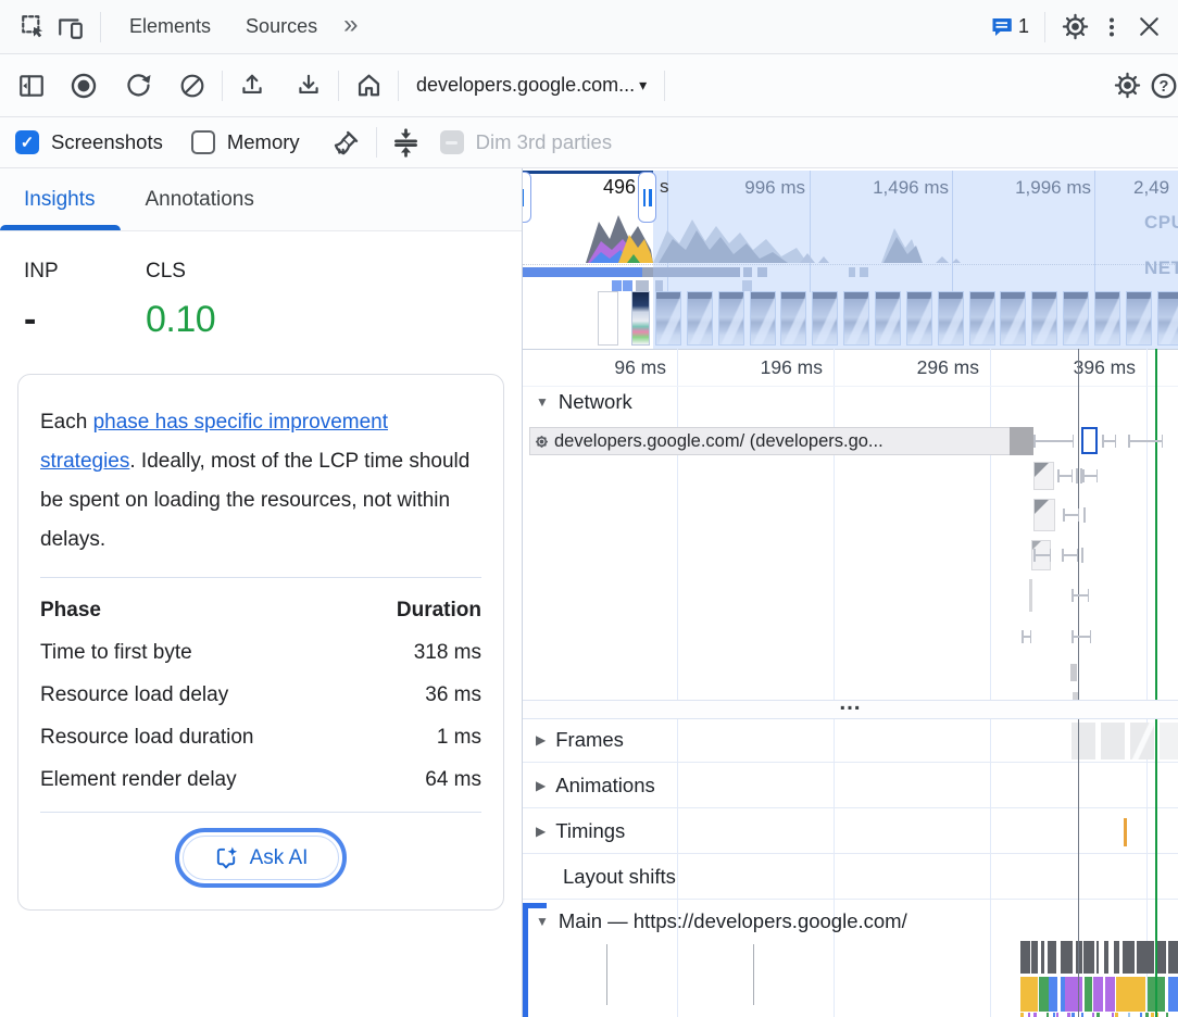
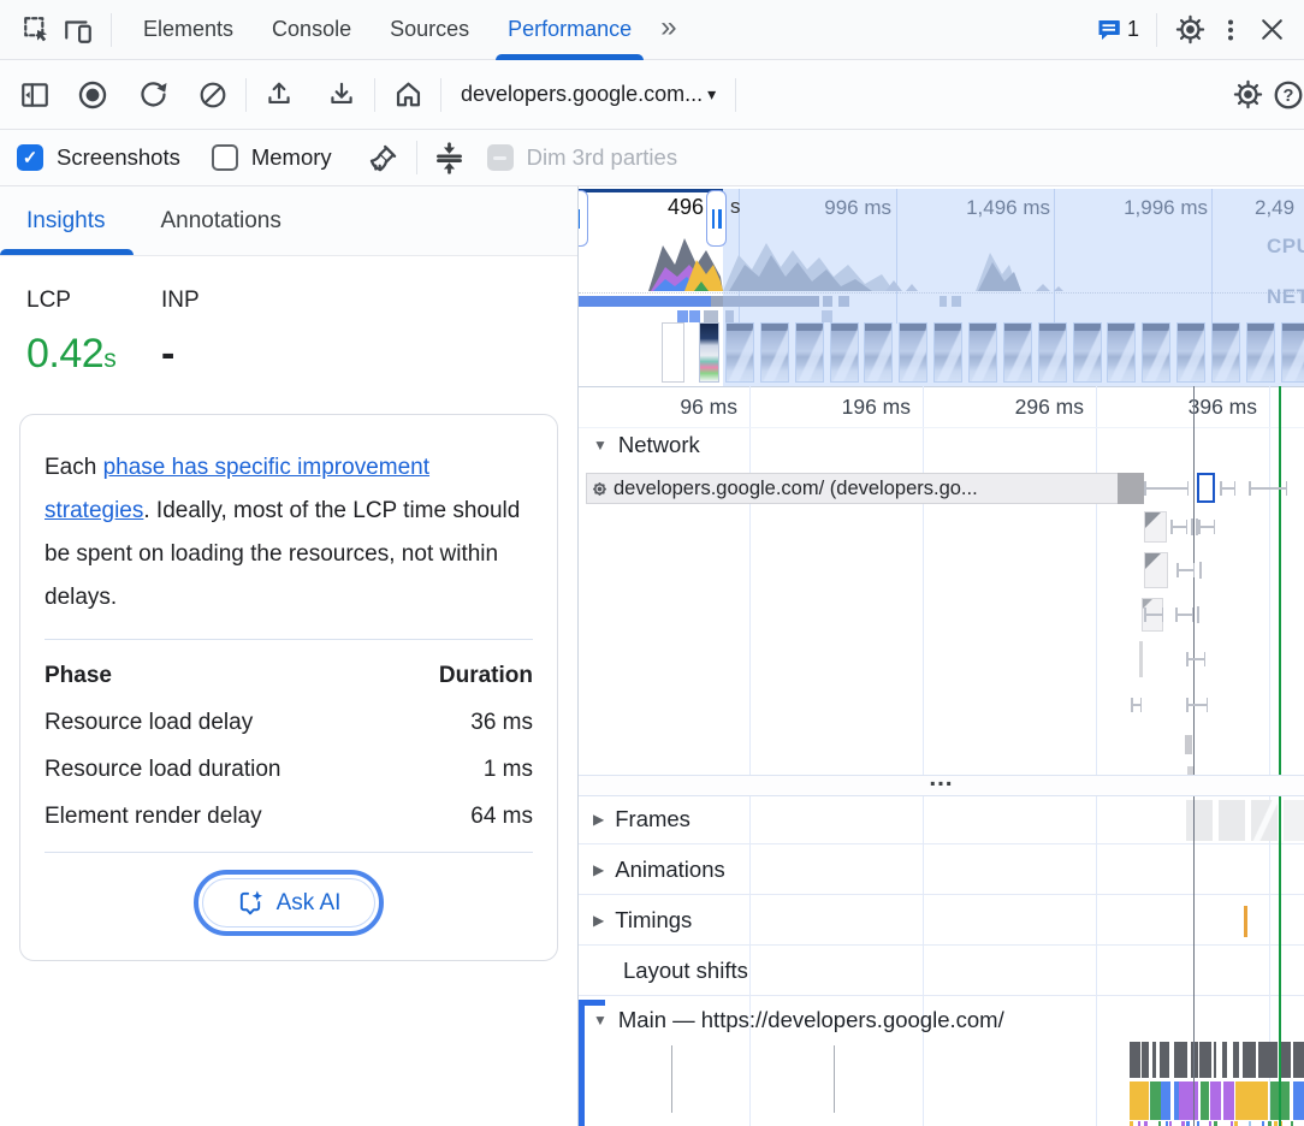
  Elements
+ Console
  Sources
+ Performance
  »
  1
  developers.google.com...
  ▾
  ?
  ✓
  Screenshots
  Memory
  Dim 3rd parties
  Insights
  Annotations
+ LCP
+ 0.42s
  INP
  -
- CLS
- 0.10
  Each phase has specific improvement strategies. Ideally, most of the LCP time should be spent on loading the resources, not within delays.
  Phase
  Duration
- Time to first byte
- 318 ms
  Resource load delay
  36 ms
  Resource load duration
  1 ms
  Element render delay
  64 ms
  Ask AI
  996 ms
  1,496 ms
  1,996 ms
  2,49
  NET
  496
  s
  96 ms
  196 ms
  296 ms
  96 ms
  ▼
  Network
  developers.google.com/ (developers.go...
  …
  ▶
  Frames
  ▶
  Animations
  ▶
  Timings
  Layout shifts
  ▼
  Main — https://developers.google.com/
